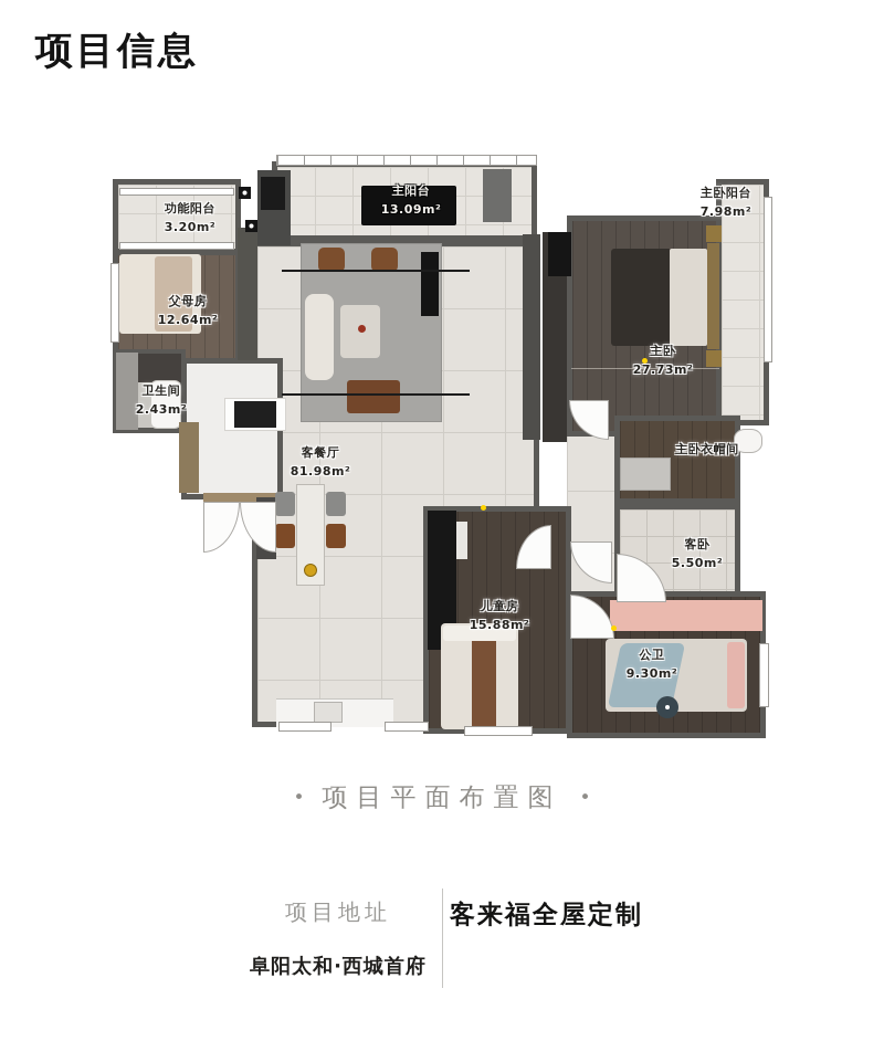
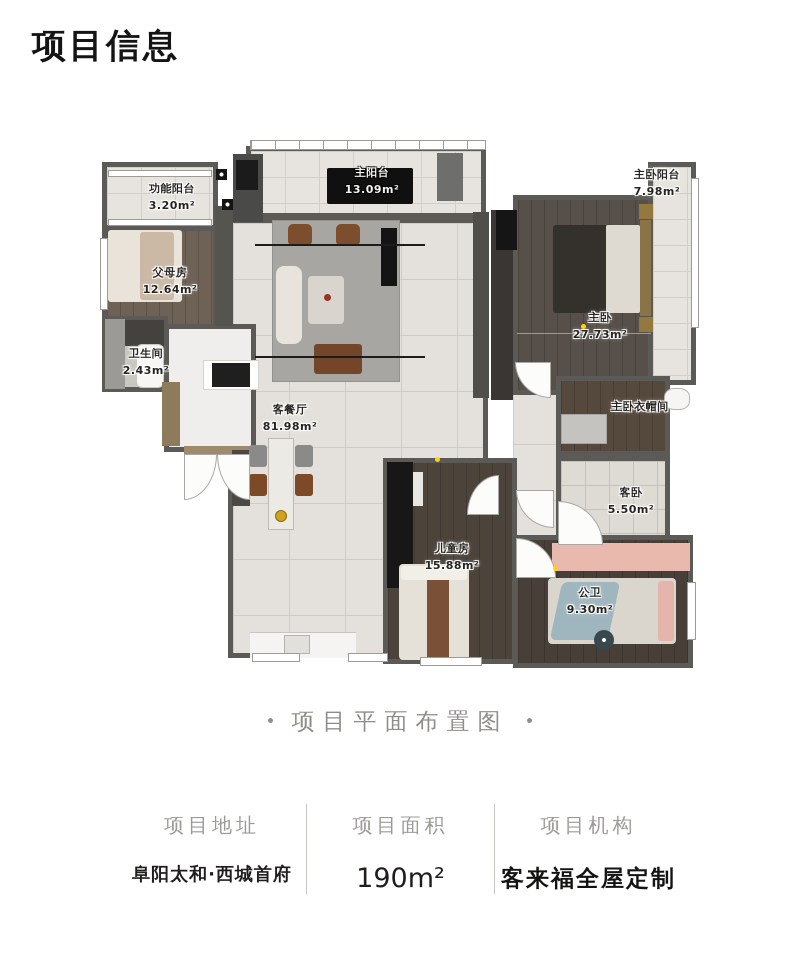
  项目信息
  功能阳台
  3.20m²
  父母房
  12.64m²
  卫生间
  2.43m²
  主阳台
  13.09m²
  客餐厅
  81.98m²
  主卧
  27.73m²
  主卧阳台
  7.98m²
  主卧衣帽间
  客卧
  5.50m²
  儿童房
  15.88m²
  公卫
  9.30m²
  •
  项目平面布置图
  •
  项目地址
  阜阳太和·西城首府
+ 项目面积
+ 190m²
+ 项目机构
  客来福全屋定制
